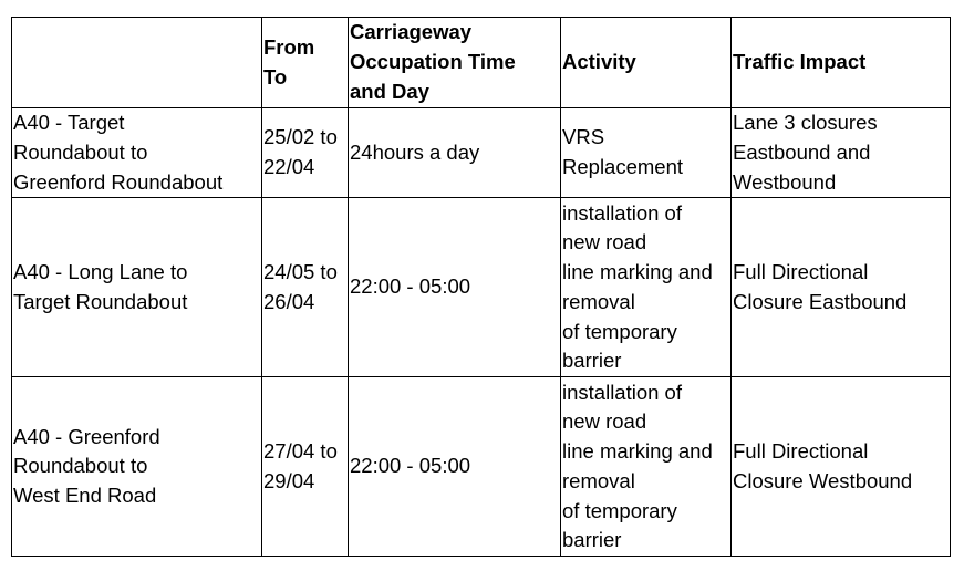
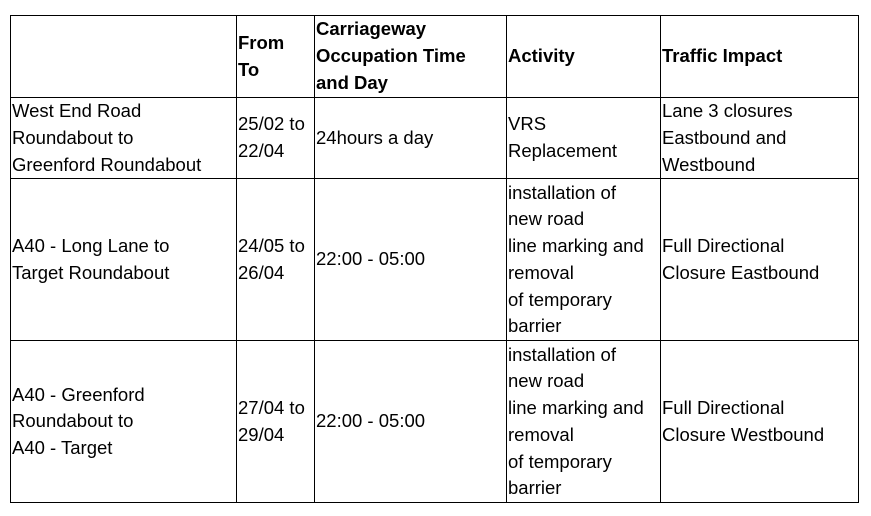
  	From To	Carriageway Occupation Time and Day	Activity	Traffic Impact
- A40 - Target Roundabout to Greenford Roundabout	25/02 to 22/04	24hours a day	VRS Replacement	Lane 3 closures Eastbound and Westbound
+ West End Road Roundabout to Greenford Roundabout	25/02 to 22/04	24hours a day	VRS Replacement	Lane 3 closures Eastbound and Westbound
  A40 - Long Lane to Target Roundabout	24/05 to 26/04	22:00 - 05:00	installation of new road line marking and removal of temporary barrier	Full Directional Closure Eastbound
- A40 - Greenford Roundabout to West End Road	27/04 to 29/04	22:00 - 05:00	installation of new road line marking and removal of temporary barrier	Full Directional Closure Westbound
+ A40 - Greenford Roundabout to A40 - Target	27/04 to 29/04	22:00 - 05:00	installation of new road line marking and removal of temporary barrier	Full Directional Closure Westbound
